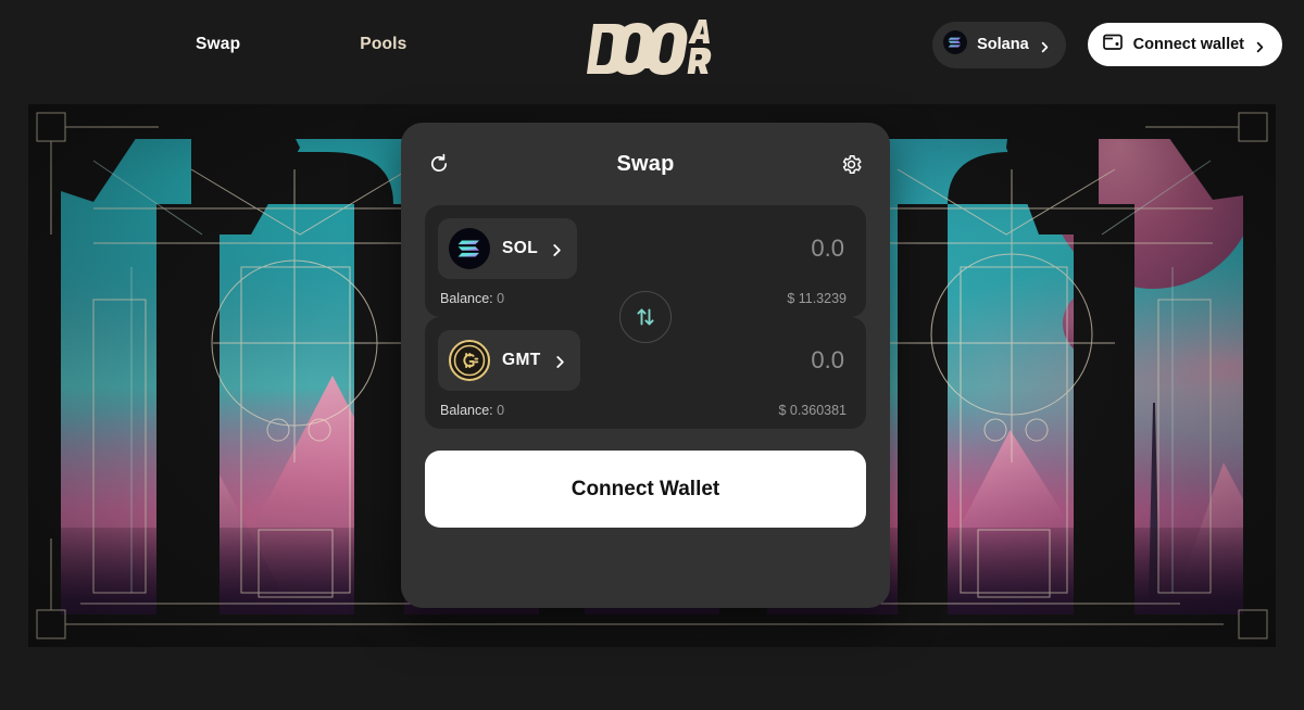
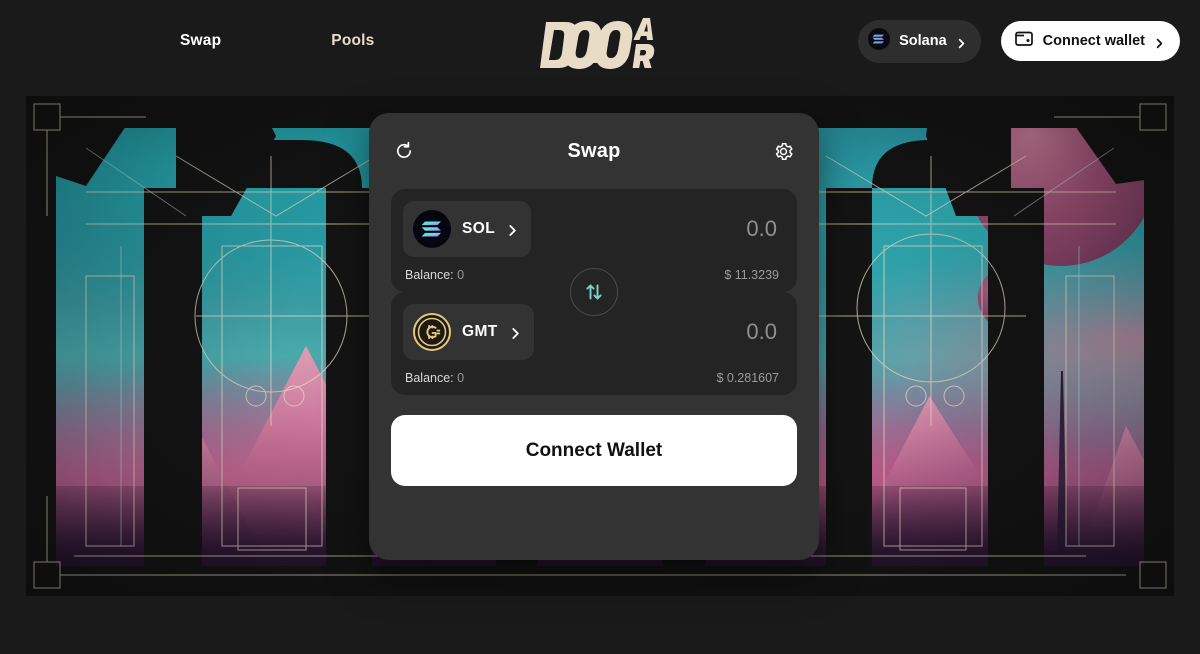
  Swap
  Pools
  Solana
  Connect wallet
  Swap
  SOL
  0.0
  Balance: 0
  $ 11.3239
  GMT
  0.0
  Balance: 0
- $ 0.360381
+ $ 0.281607
  Connect Wallet
